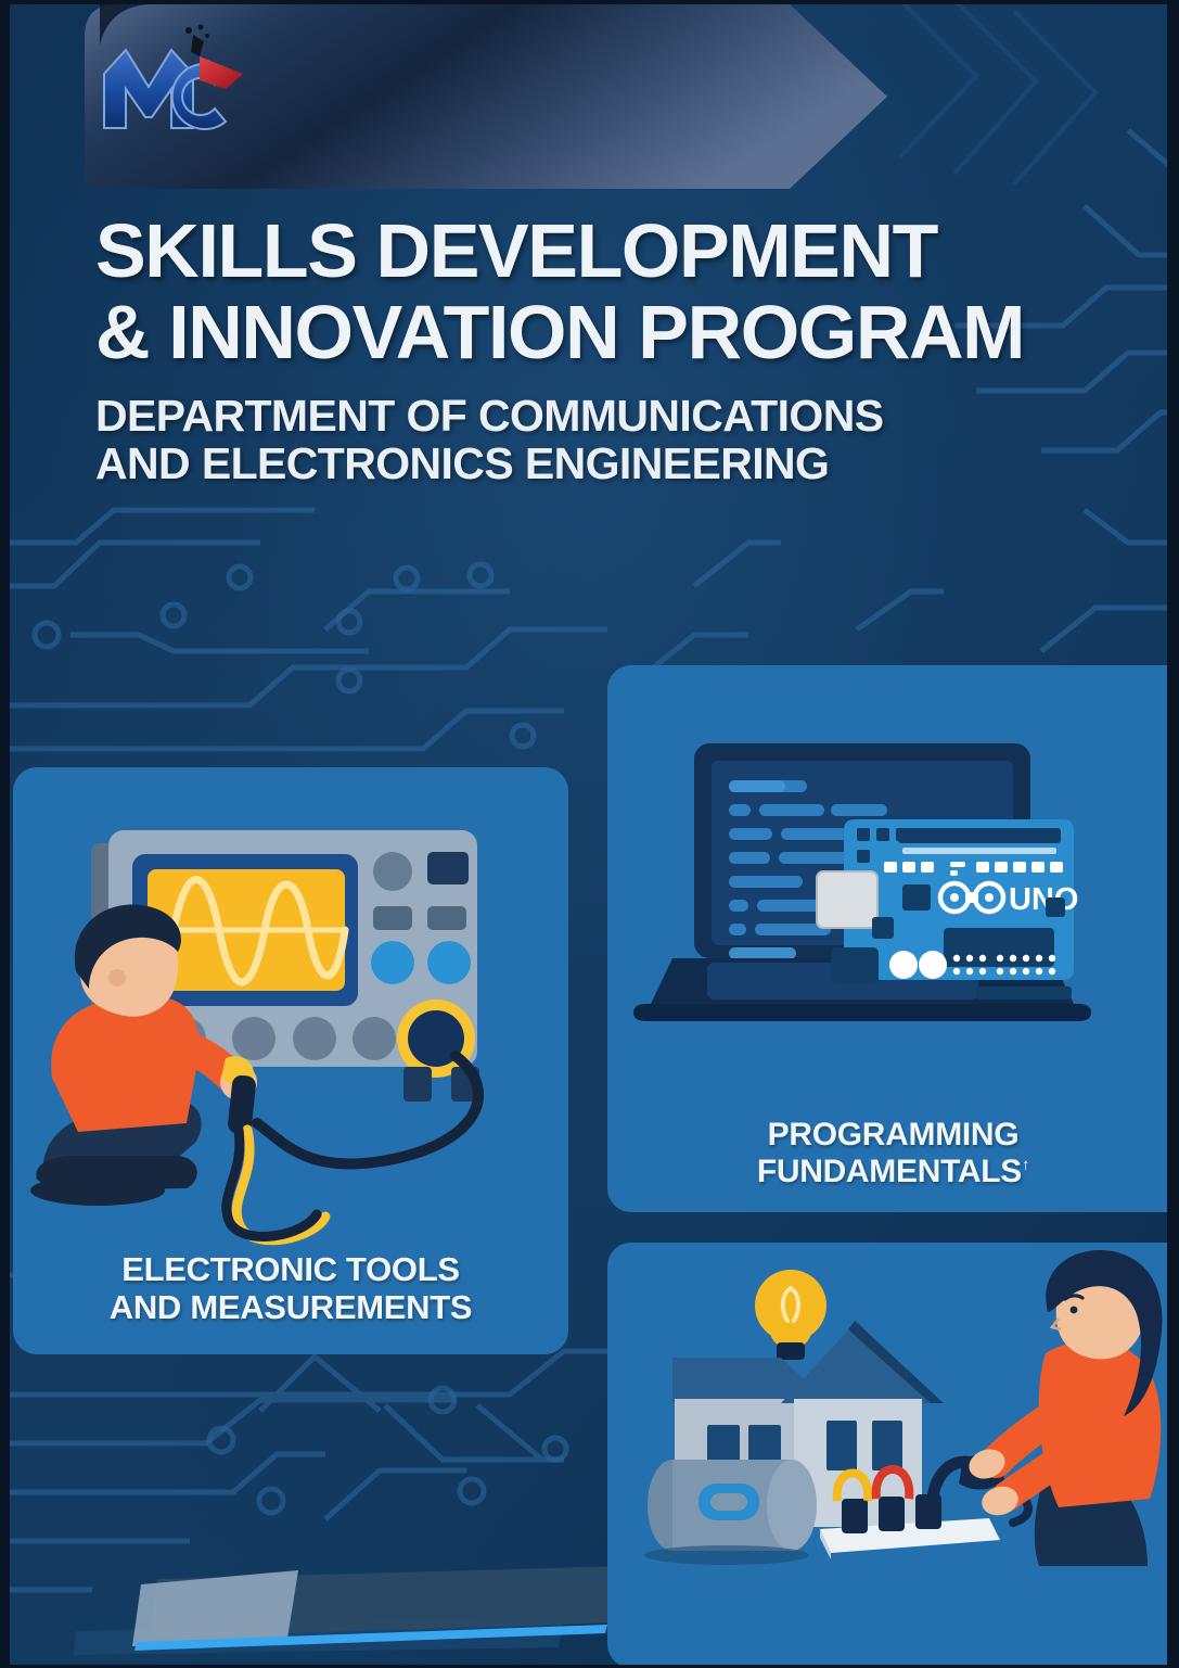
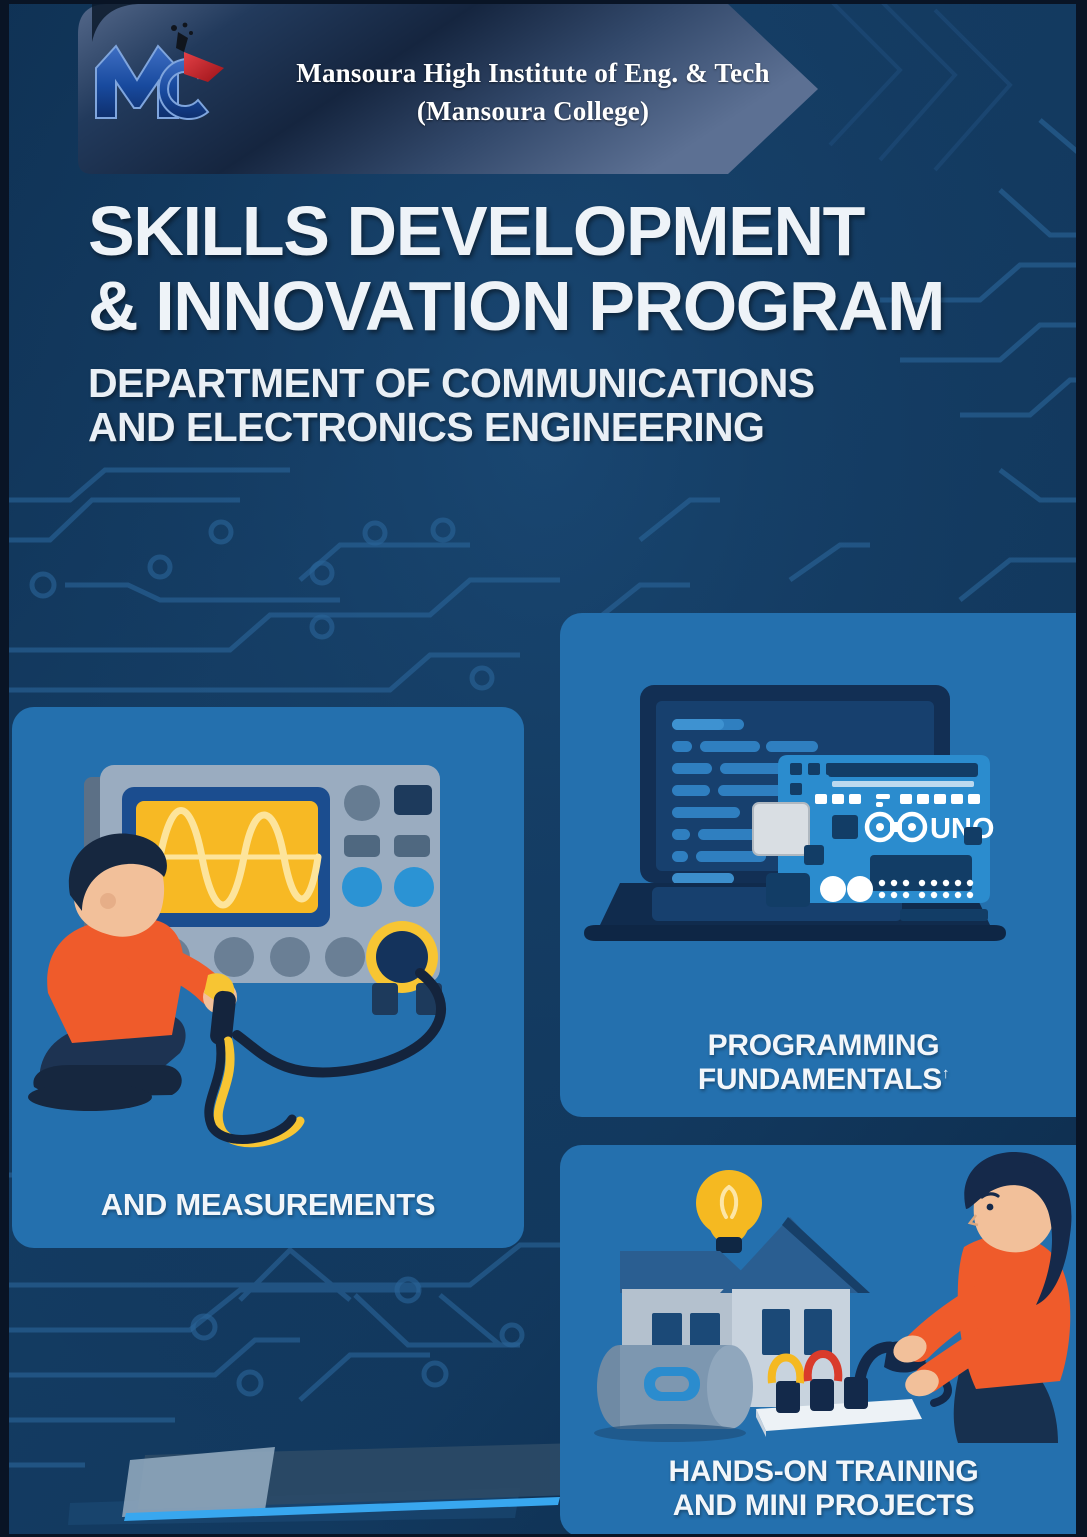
+ Mansoura High Institute of Eng. & Tech
+ (Mansoura College)
  SKILLS DEVELOPMENT
  & INNOVATION PROGRAM
  DEPARTMENT OF COMMUNICATIONS
  AND ELECTRONICS ENGINEERING
- ELECTRONIC TOOLS
  AND MEASUREMENTS
  UNO
  PROGRAMMING
  FUNDAMENTALS↑
+ HANDS-ON TRAINING
+ AND MINI PROJECTS
